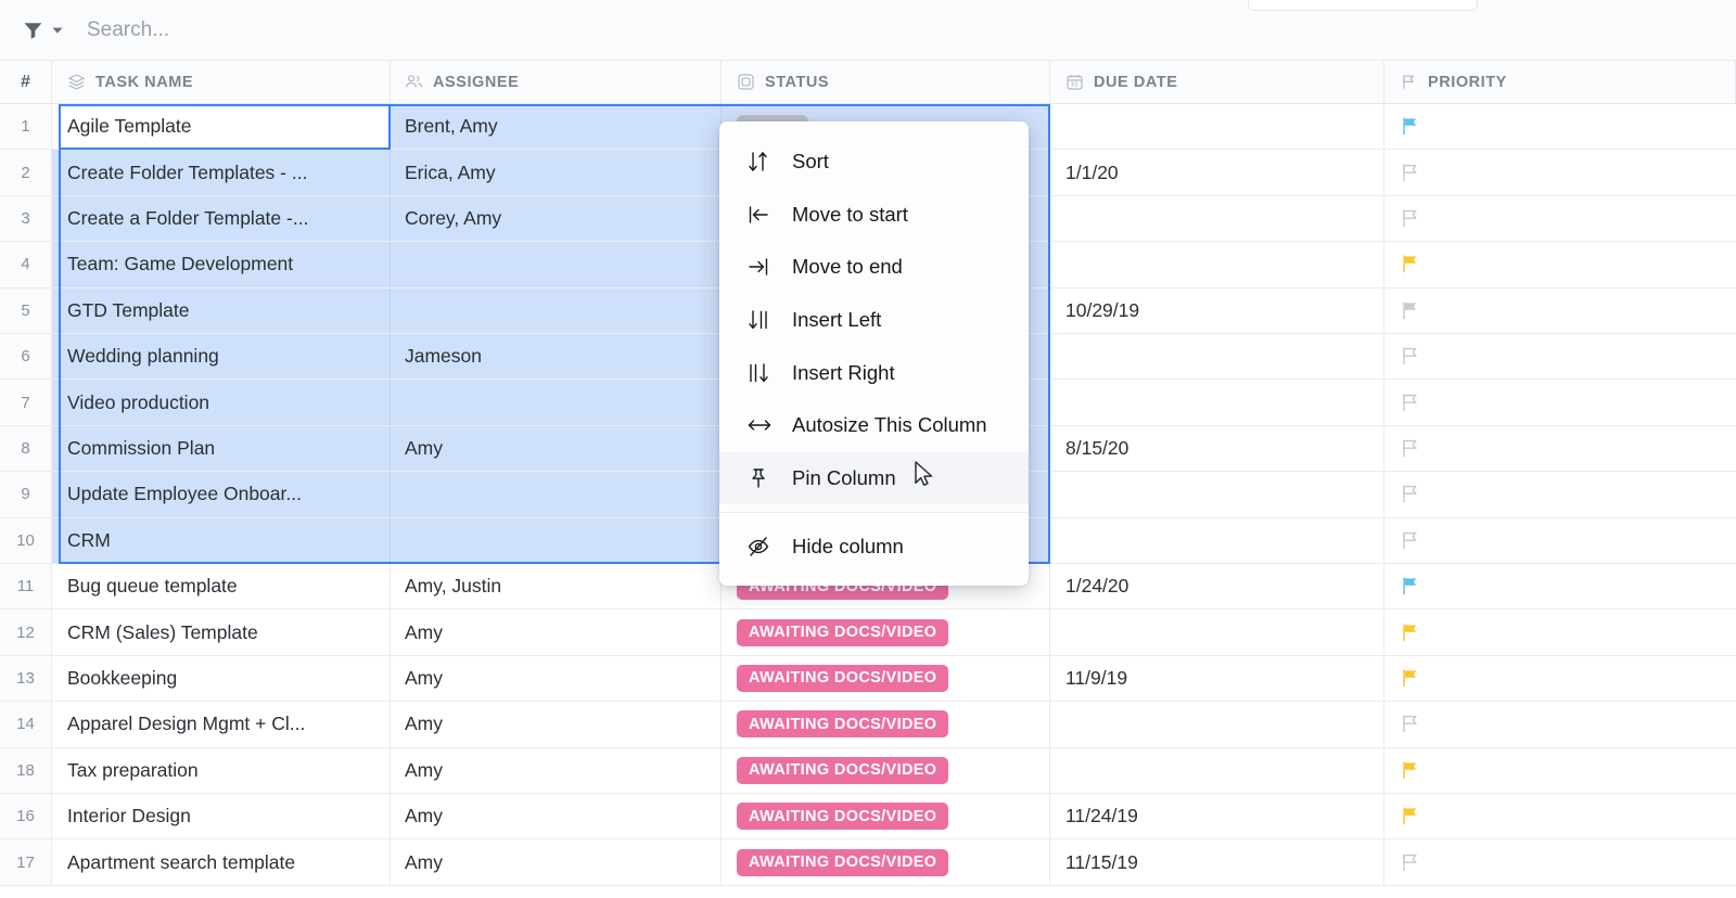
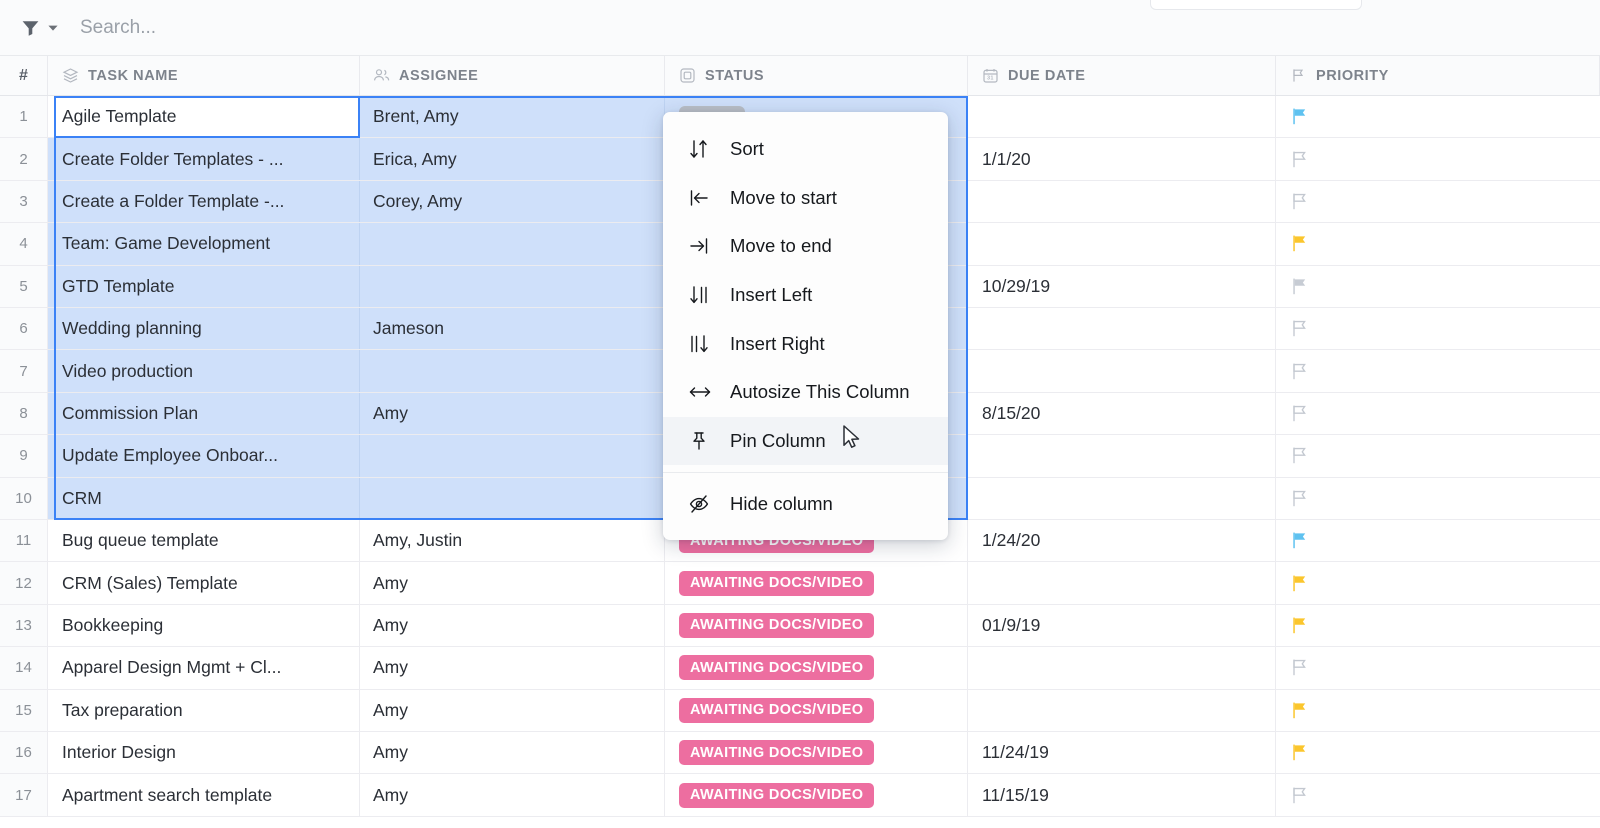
  Search...
  #
  TASK NAME
  ASSIGNEE
  STATUS
  DUE DATE
  PRIORITY
  1
  Agile Template
  Brent, Amy
  2
  Create Folder Templates - ...
  Erica, Amy
  1/1/20
  3
  Create a Folder Template -...
  Corey, Amy
  4
  Team: Game Development
  5
  GTD Template
  10/29/19
  6
  Wedding planning
  Jameson
  7
  Video production
  8
  Commission Plan
  Amy
  8/15/20
  9
  Update Employee Onboar...
  10
  CRM
  11
  Bug queue template
  Amy, Justin
  AWAITING DOCS/VIDEO
  1/24/20
  12
  CRM (Sales) Template
  Amy
  AWAITING DOCS/VIDEO
  13
  Bookkeeping
  Amy
  AWAITING DOCS/VIDEO
- 11/9/19
+ 01/9/19
  14
  Apparel Design Mgmt + Cl...
  Amy
  AWAITING DOCS/VIDEO
- 18
+ 15
  Tax preparation
  Amy
  AWAITING DOCS/VIDEO
  16
  Interior Design
  Amy
  AWAITING DOCS/VIDEO
  11/24/19
  17
  Apartment search template
  Amy
  AWAITING DOCS/VIDEO
  11/15/19
  Sort
  Move to start
  Move to end
  Insert Left
  Insert Right
  Autosize This Column
  Pin Column
  Hide column
